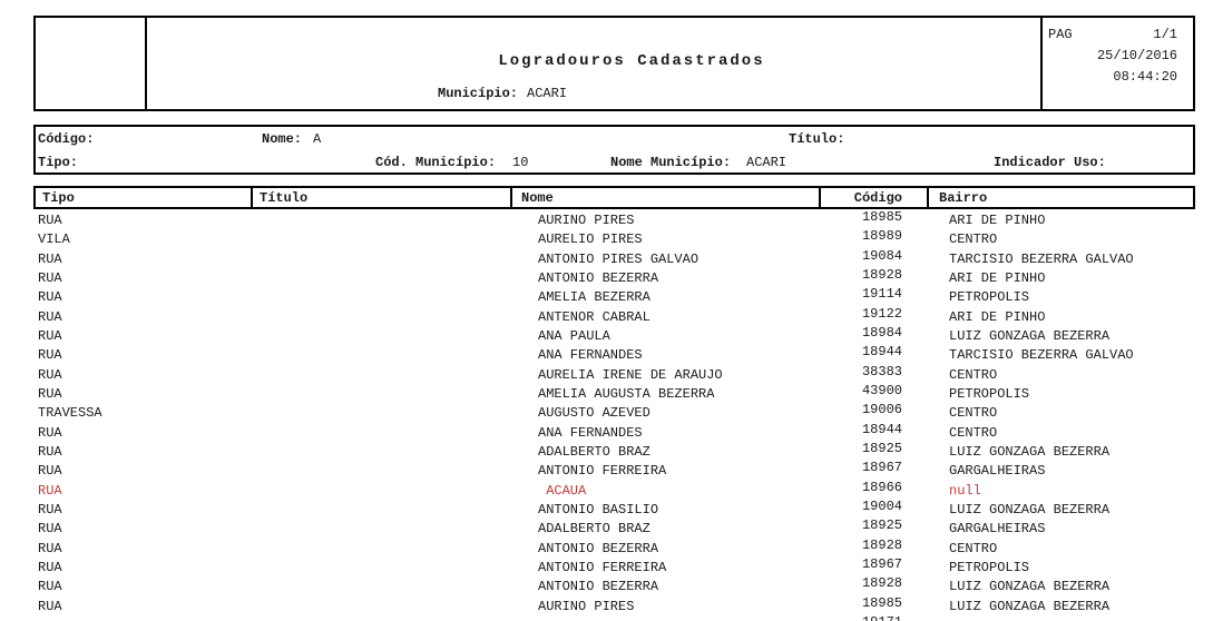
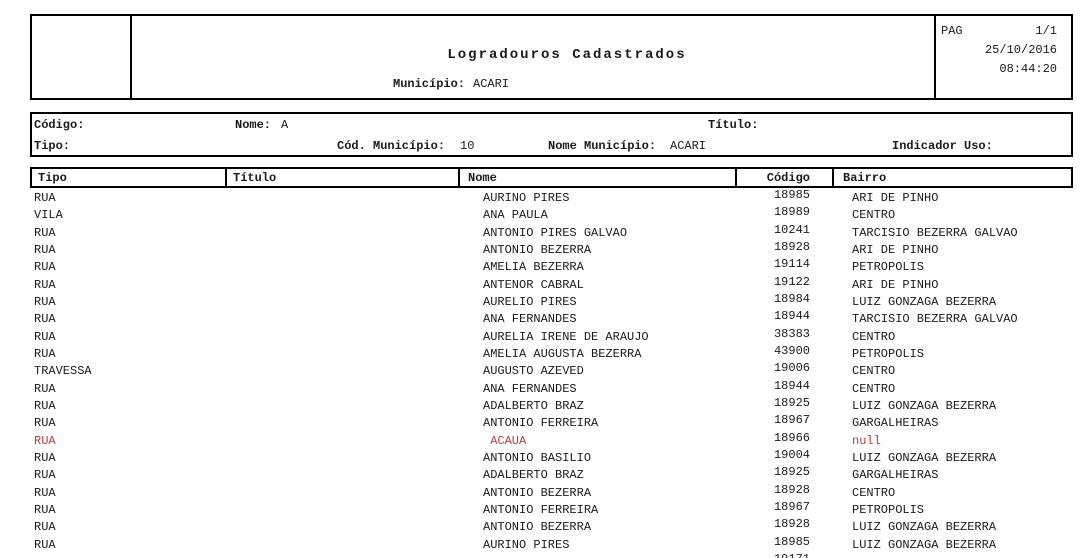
  Logradouros Cadastrados
  Município:
  ACARI
  PAG
  1/1
  25/10/2016
  08:44:20
  Código:
  Nome:
  A
  Título:
  Tipo:
  Cód. Município:
  10
  Nome Município:
  ACARI
  Indicador Uso:
  Tipo
  Título
  Nome
  Código
  Bairro
  RUA
  AURINO PIRES
  18985
  ARI DE PINHO
  VILA
- AURELIO PIRES
+ ANA PAULA
  18989
  CENTRO
  RUA
  ANTONIO PIRES GALVAO
- 19084
+ 10241
  TARCISIO BEZERRA GALVAO
  RUA
  ANTONIO BEZERRA
  18928
  ARI DE PINHO
  RUA
  AMELIA BEZERRA
  19114
  PETROPOLIS
  RUA
  ANTENOR CABRAL
  19122
  ARI DE PINHO
  RUA
- ANA PAULA
+ AURELIO PIRES
  18984
  LUIZ GONZAGA BEZERRA
  RUA
  ANA FERNANDES
  18944
  TARCISIO BEZERRA GALVAO
  RUA
  AURELIA IRENE DE ARAUJO
  38383
  CENTRO
  RUA
  AMELIA AUGUSTA BEZERRA
  43900
  PETROPOLIS
  TRAVESSA
  AUGUSTO AZEVED
  19006
  CENTRO
  RUA
  ANA FERNANDES
  18944
  CENTRO
  RUA
  ADALBERTO BRAZ
  18925
  LUIZ GONZAGA BEZERRA
  RUA
  ANTONIO FERREIRA
  18967
  GARGALHEIRAS
  RUA
  ACAUA
  18966
  null
  RUA
  ANTONIO BASILIO
  19004
  LUIZ GONZAGA BEZERRA
  RUA
  ADALBERTO BRAZ
  18925
  GARGALHEIRAS
  RUA
  ANTONIO BEZERRA
  18928
  CENTRO
  RUA
  ANTONIO FERREIRA
  18967
  PETROPOLIS
  RUA
  ANTONIO BEZERRA
  18928
  LUIZ GONZAGA BEZERRA
  RUA
  AURINO PIRES
  18985
  LUIZ GONZAGA BEZERRA
